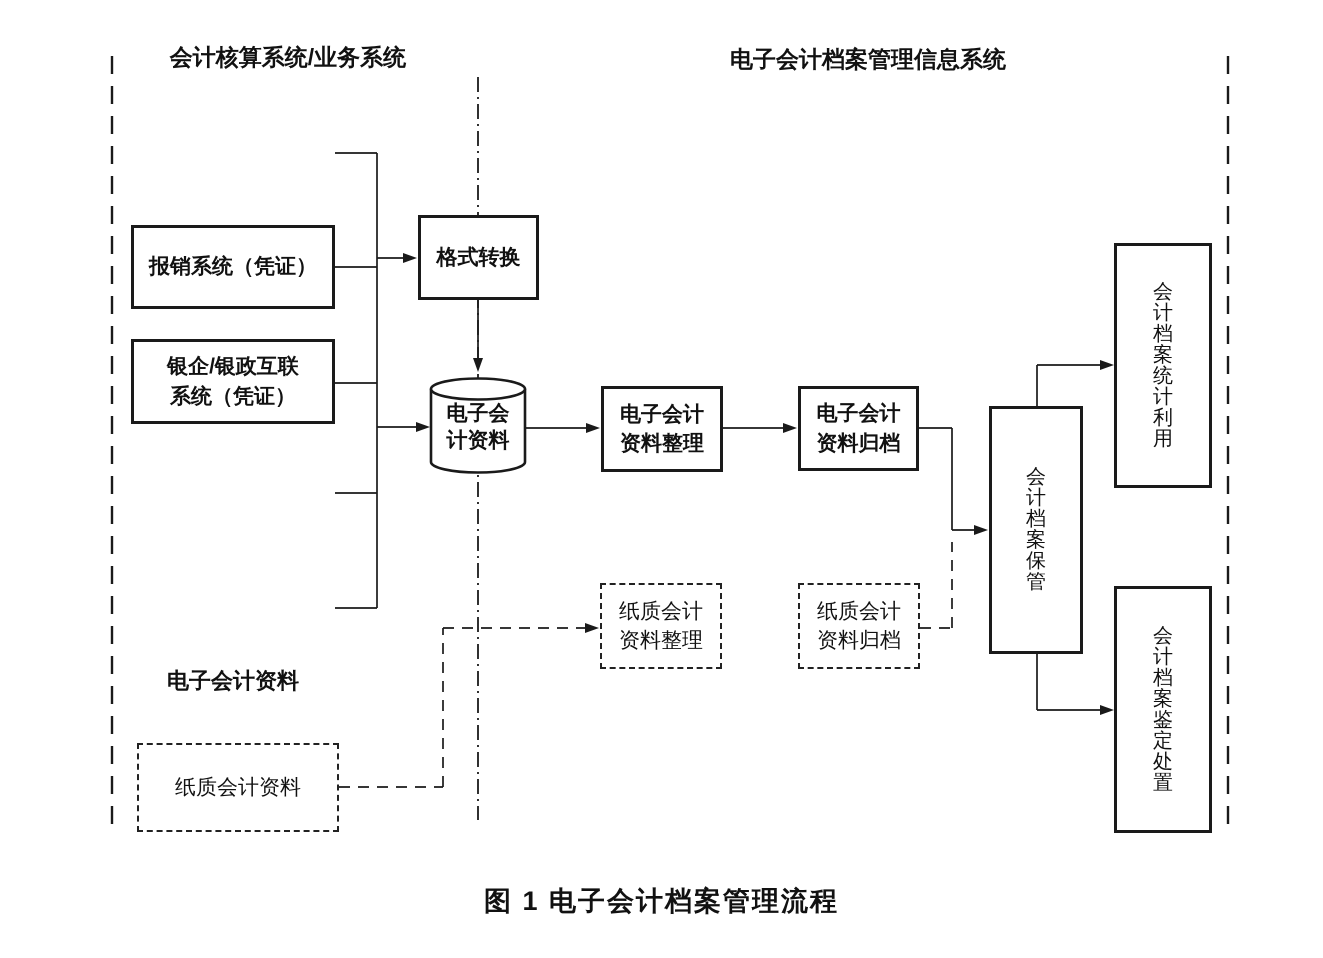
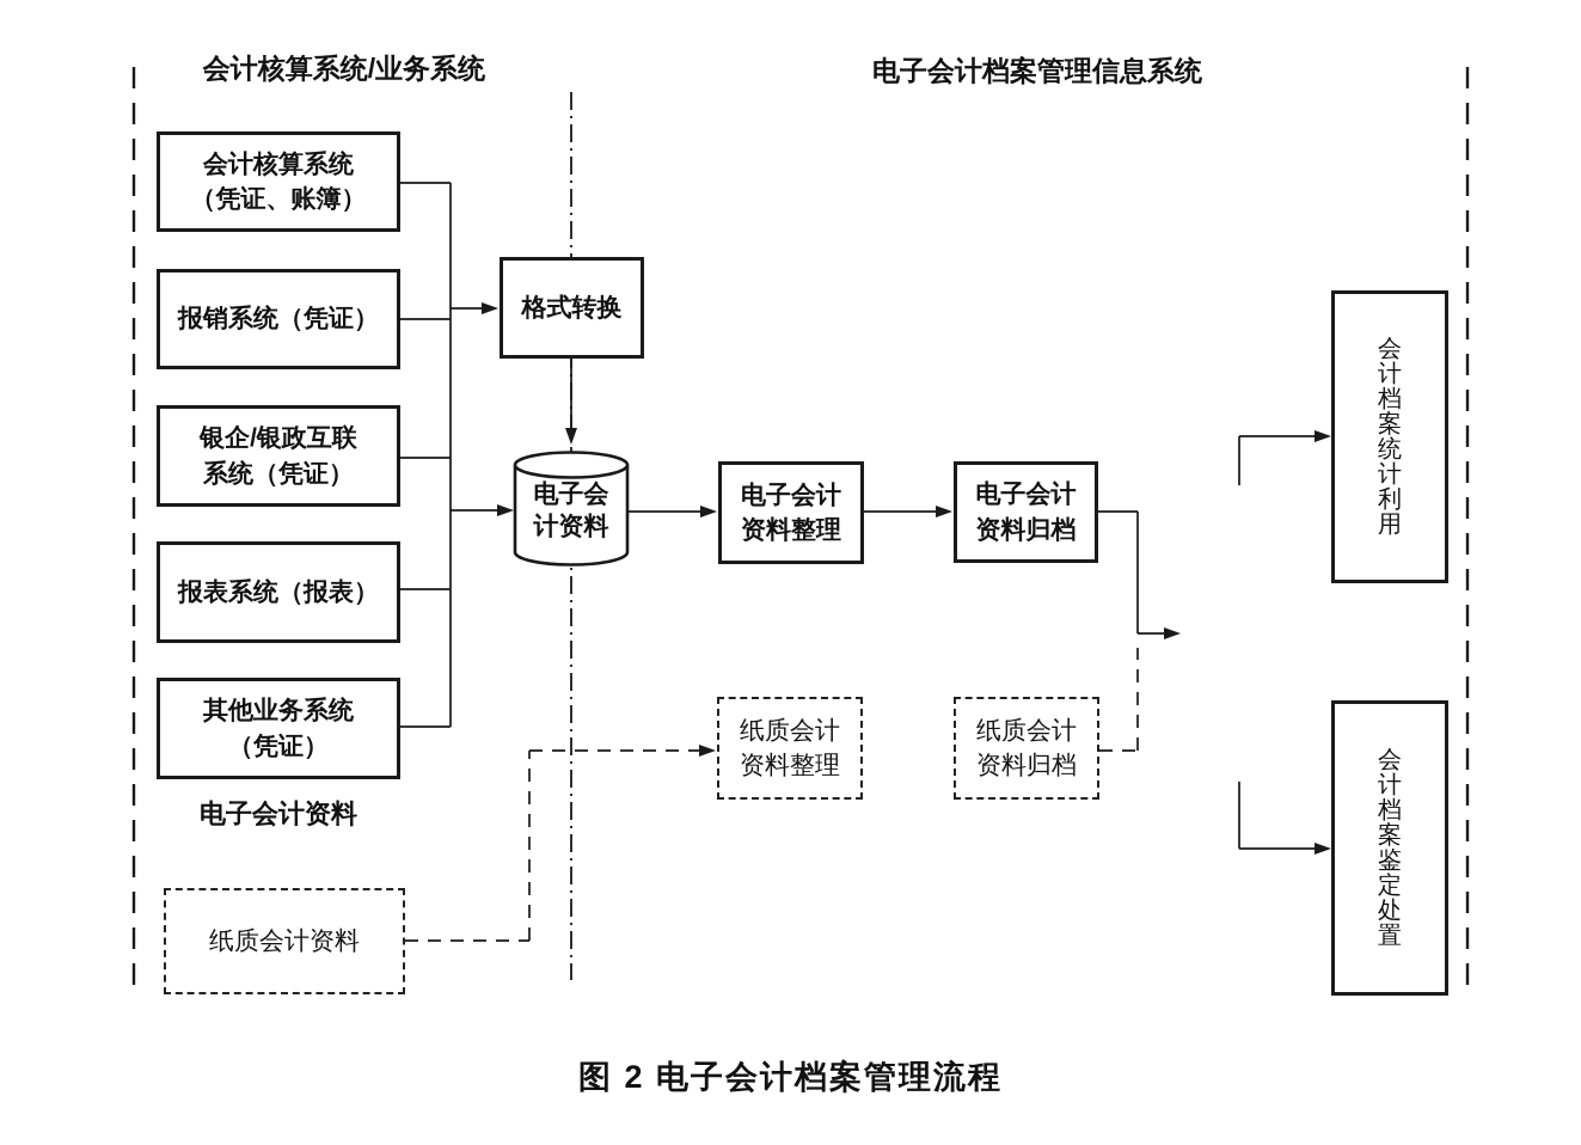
  会计核算系统/业务系统
  电子会计档案管理信息系统
+ 会计核算系统
+ （凭证、账簿）
  报销系统（凭证）
  银企/银政互联
  系统（凭证）
+ 报表系统（报表）
+ 其他业务系统
+ （凭证）
  电子会计资料
  纸质会计资料
  格式转换
  电子会
  计资料
  电子会计
  资料整理
  电子会计
  资料归档
  纸质会计
  资料整理
  纸质会计
  资料归档
- 会计档案保管
  会计档案统计利用
  会计档案鉴定处置
- 图 1 电子会计档案管理流程
+ 图 2 电子会计档案管理流程
